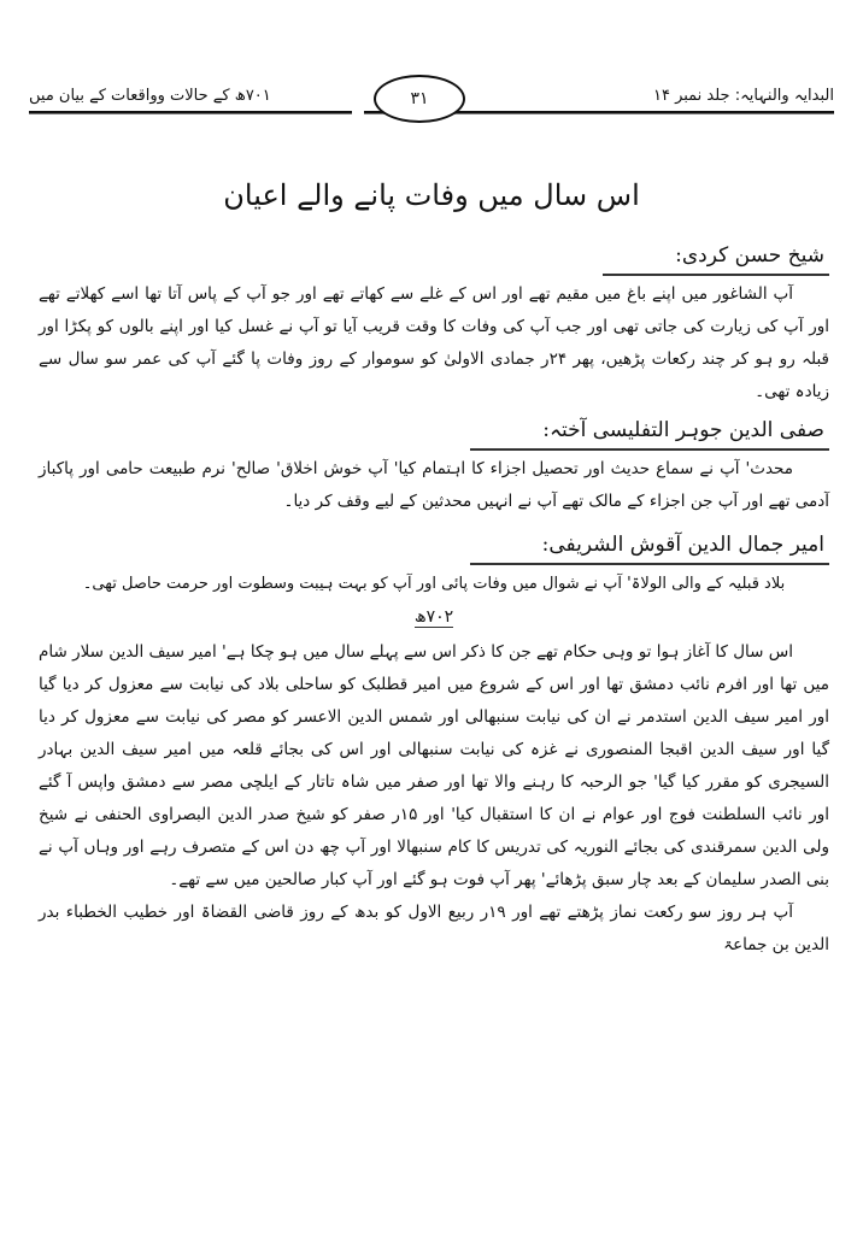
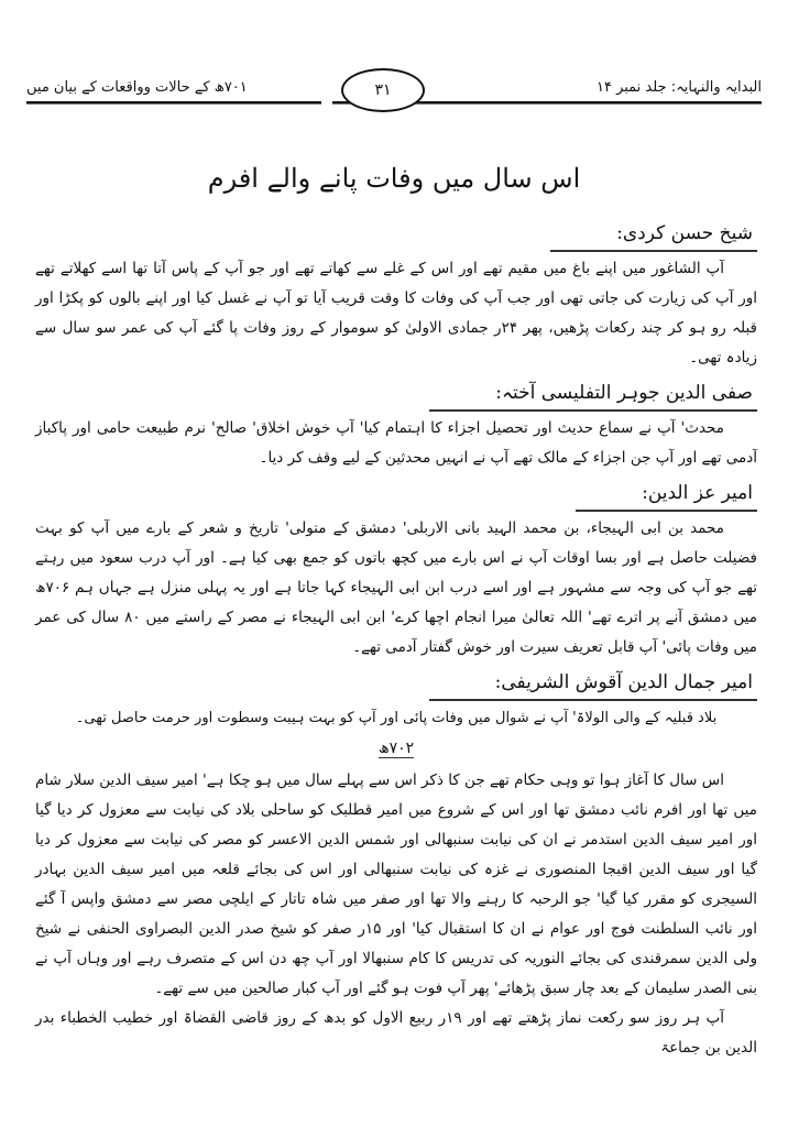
  البدایہ والنہایہ: جلد نمبر ۱۴
  ۳۱
  ۷۰۱ھ کے حالات وواقعات کے بیان میں
- اس سال میں وفات پانے والے اعیان
+ اس سال میں وفات پانے والے افرم
  شیخ حسن کردی:
  آپ الشاغور میں اپنے باغ میں مقیم تھے اور اس کے غلے سے کھاتے تھے اور جو آپ کے پاس آتا تھا اسے کھلاتے تھے اور آپ کی زیارت کی جاتی تھی اور جب آپ کی وفات کا وقت قریب آیا تو آپ نے غسل کیا اور اپنے بالوں کو پکڑا اور قبلہ رو ہو کر چند رکعات پڑھیں، پھر ۲۴ر جمادی الاولیٰ کو سوموار کے روز وفات پا گئے آپ کی عمر سو سال سے زیادہ تھی۔
  صفی الدین جوہر التفلیسی آختہ:
  محدث' آپ نے سماع حدیث اور تحصیل اجزاء کا اہتمام کیا' آپ خوش اخلاق' صالح' نرم طبیعت حامی اور پاکباز آدمی تھے اور آپ جن اجزاء کے مالک تھے آپ نے انہیں محدثین کے لیے وقف کر دیا۔
+ امیر عز الدین:
+ محمد بن ابی الہیجاء، بن محمد الہید بانی الاربلی' دمشق کے متولی' تاریخ و شعر کے بارے میں آپ کو بہت فضیلت حاصل ہے اور بسا اوقات آپ نے اس بارے میں کچھ باتوں کو جمع بھی کیا ہے۔ اور آپ درب سعود میں رہتے تھے جو آپ کی وجہ سے مشہور ہے اور اسے درب ابن ابی الہیجاء کہا جاتا ہے اور یہ پہلی منزل ہے جہاں ہم ۷۰۶ھ میں دمشق آنے پر اترے تھے' اللہ تعالیٰ میرا انجام اچھا کرے' ابن ابی الہیجاء نے مصر کے راستے میں ۸۰ سال کی عمر میں وفات پائی' آپ قابل تعریف سیرت اور خوش گفتار آدمی تھے۔
  امیر جمال الدین آقوش الشریفی:
  بلاد قبلیہ کے والی الولاۃ' آپ نے شوال میں وفات پائی اور آپ کو بہت ہیبت وسطوت اور حرمت حاصل تھی۔
  ۷۰۲ھ
  اس سال کا آغاز ہوا تو وہی حکام تھے جن کا ذکر اس سے پہلے سال میں ہو چکا ہے' امیر سیف الدین سلار شام میں تھا اور افرم نائب دمشق تھا اور اس کے شروع میں امیر قطلبک کو ساحلی بلاد کی نیابت سے معزول کر دیا گیا اور امیر سیف الدین استدمر نے ان کی نیابت سنبھالی اور شمس الدین الاعسر کو مصر کی نیابت سے معزول کر دیا گیا اور سیف الدین اقبجا المنصوری نے غزہ کی نیابت سنبھالی اور اس کی بجائے قلعہ میں امیر سیف الدین بہادر السیجری کو مقرر کیا گیا' جو الرحبہ کا رہنے والا تھا اور صفر میں شاہ تاتار کے ایلچی مصر سے دمشق واپس آ گئے اور نائب السلطنت فوج اور عوام نے ان کا استقبال کیا' اور ۱۵ر صفر کو شیخ صدر الدین البصراوی الحنفی نے شیخ ولی الدین سمرقندی کی بجائے النوریہ کی تدریس کا کام سنبھالا اور آپ چھ دن اس کے متصرف رہے اور وہاں آپ نے بنی الصدر سلیمان کے بعد چار سبق پڑھائے' پھر آپ فوت ہو گئے اور آپ کبار صالحین میں سے تھے۔
  آپ ہر روز سو رکعت نماز پڑھتے تھے اور ۱۹ر ربیع الاول کو بدھ کے روز قاضی القضاۃ اور خطیب الخطباء بدر الدین بن جماعۃ
